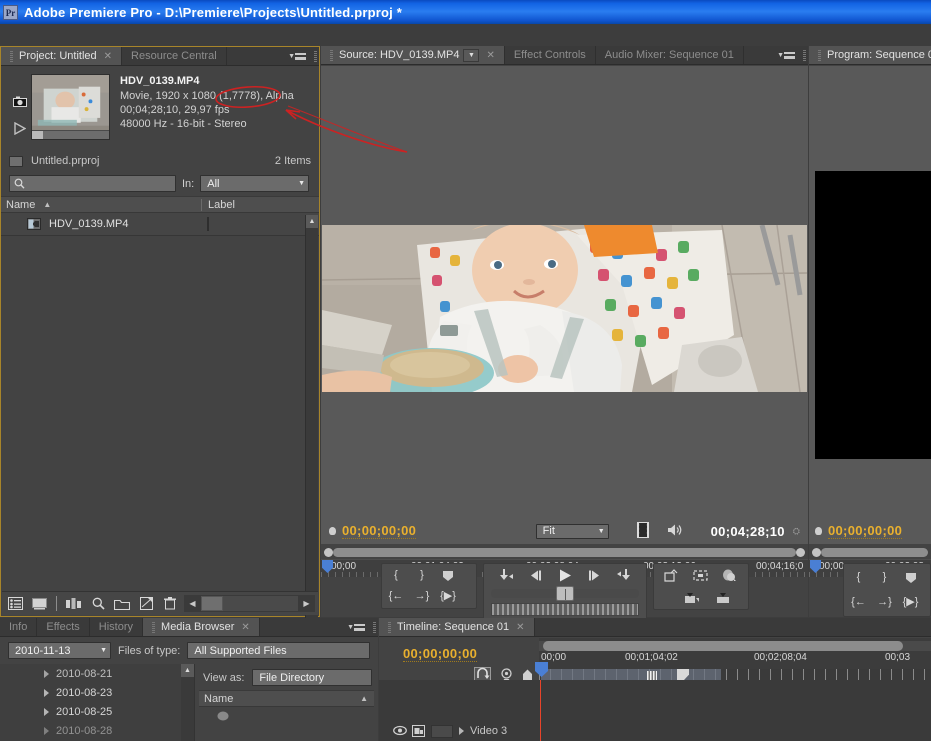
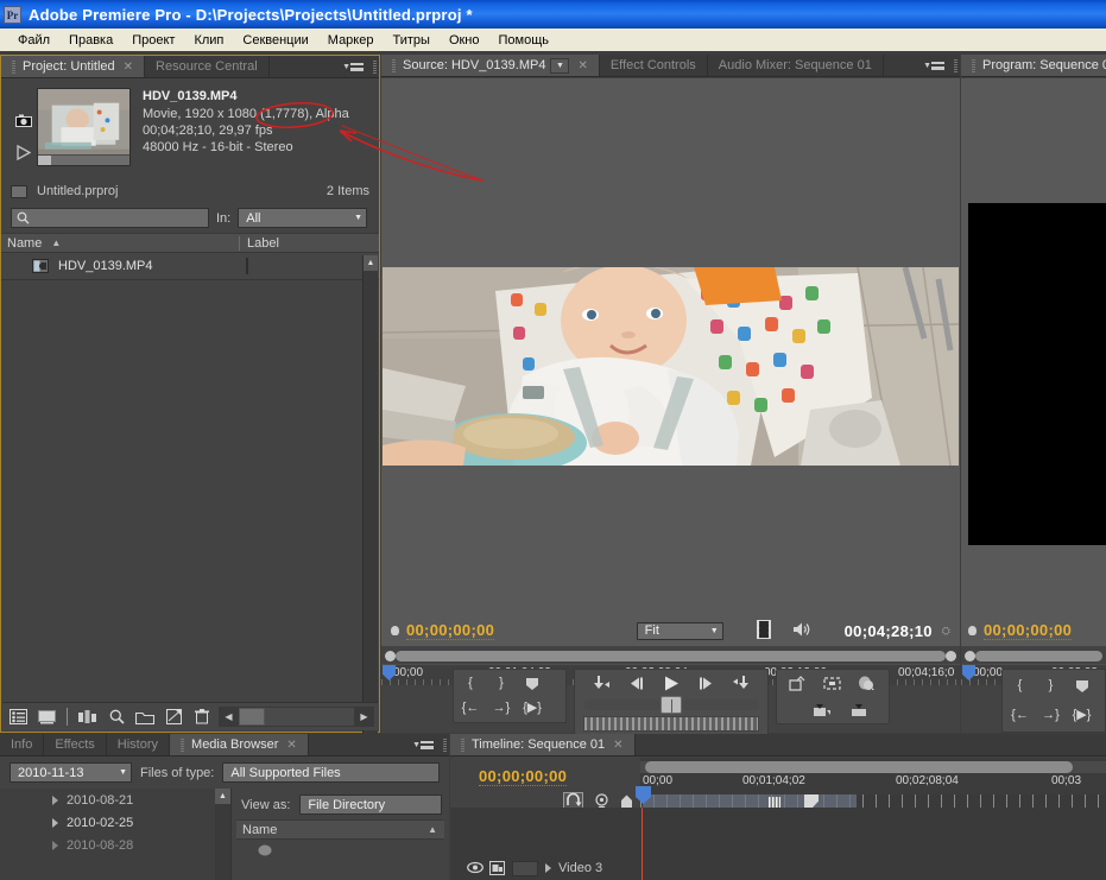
  Pr
- Adobe Premiere Pro - D:\Premiere\Projects\Untitled.prproj *
+ Adobe Premiere Pro - D:\Projects\Projects\Untitled.prproj *
+ Файл
+ Правка
+ Проект
+ Клип
+ Секвенции
+ Маркер
+ Титры
+ Окно
+ Помощь
  Project: Untitled
  ✕
  Resource Central
  HDV_0139.MP4
  Movie, 1920 x 1080 (1,7778), Alpha
  00;04;28;10, 29,97 fps
  48000 Hz - 16-bit - Stereo
  Untitled.prproj
  2 Items
  In:
  All
  Name
  ▲
  Label
  HDV_0139.MP4
  ◀
  ▶
  Source: HDV_0139.MP4
  ✕
  Effect Controls
  Audio Mixer: Sequence 01
  00;00;00;00
  Fit
  00;04;28;10
  ⛭
  00;00
  00;04;16;0
  {
  }
  {←
  →}
  {▶}
  Program: Sequence
  00;00;00;00
  00;00
  {
  }
  {←
  →}
  {▶}
  Info
  Effects
  History
  Media Browser
  ✕
  2010-11-13
  Files of type:
  All Supported Files
  2010-08-21
- 2010-08-23
- 2010-08-25
+ 2010-02-25
  2010-08-28
  View as:
  File Directory
  Name
  ▲
  Timeline: Sequence 01
  ✕
  00;00;00;00
  00;00
  00;01;04;02
  00;02;08;04
  00;03
  Video 3
